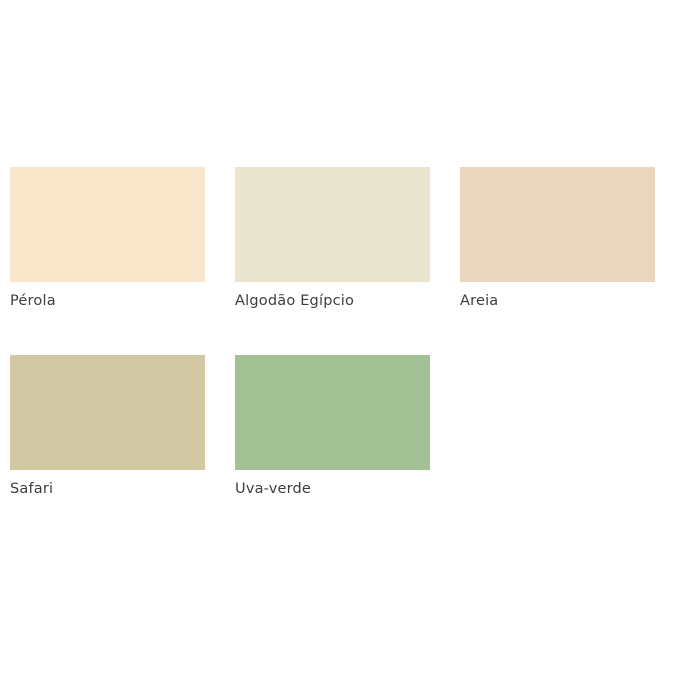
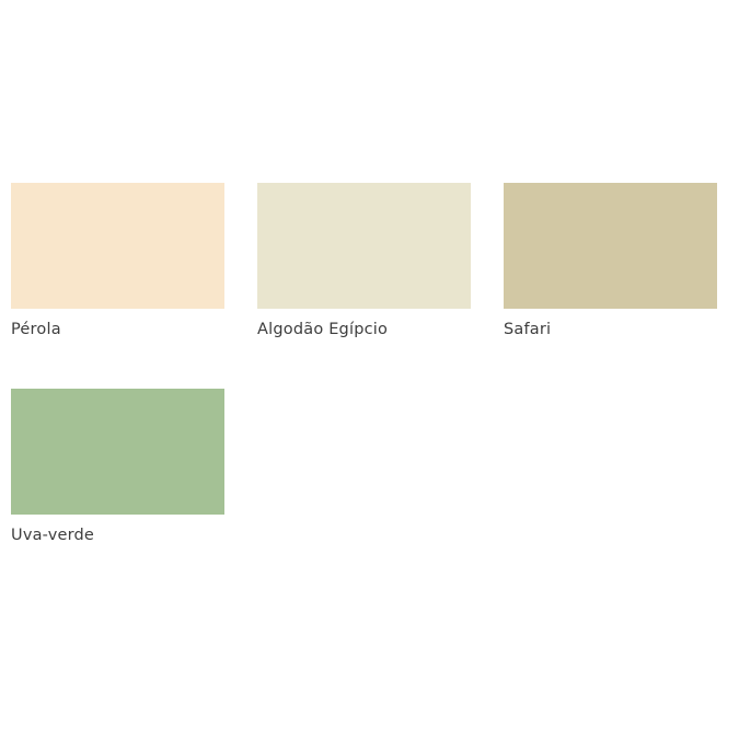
  Pérola
  Algodão Egípcio
- Areia
  Safari
  Uva-verde
